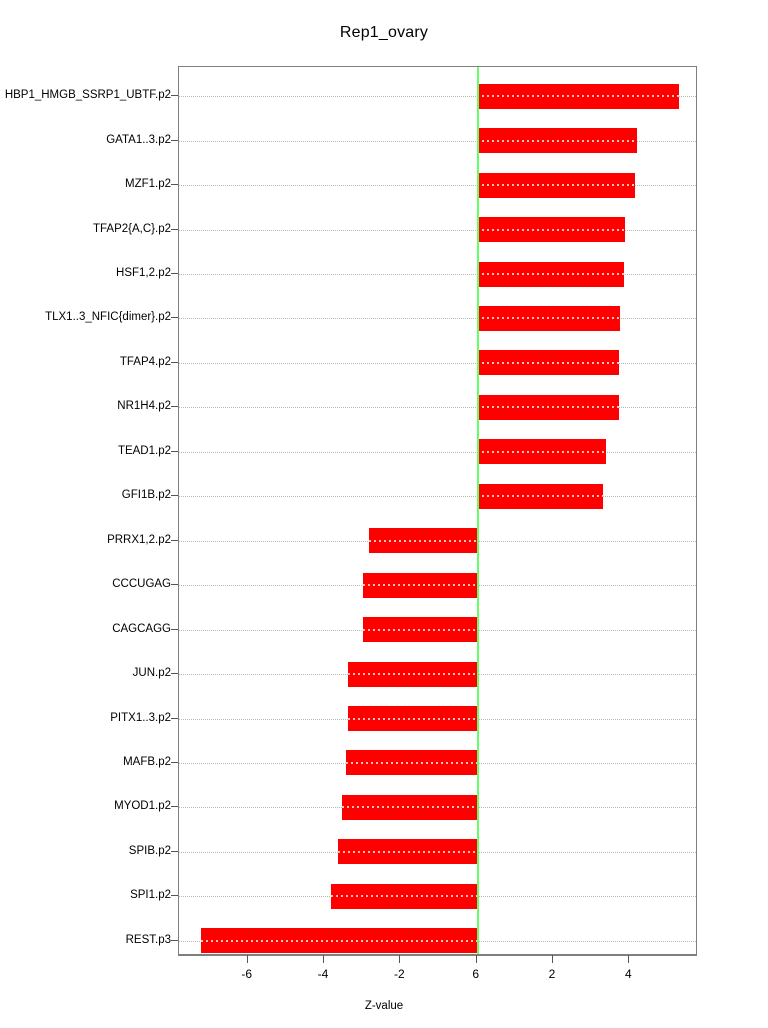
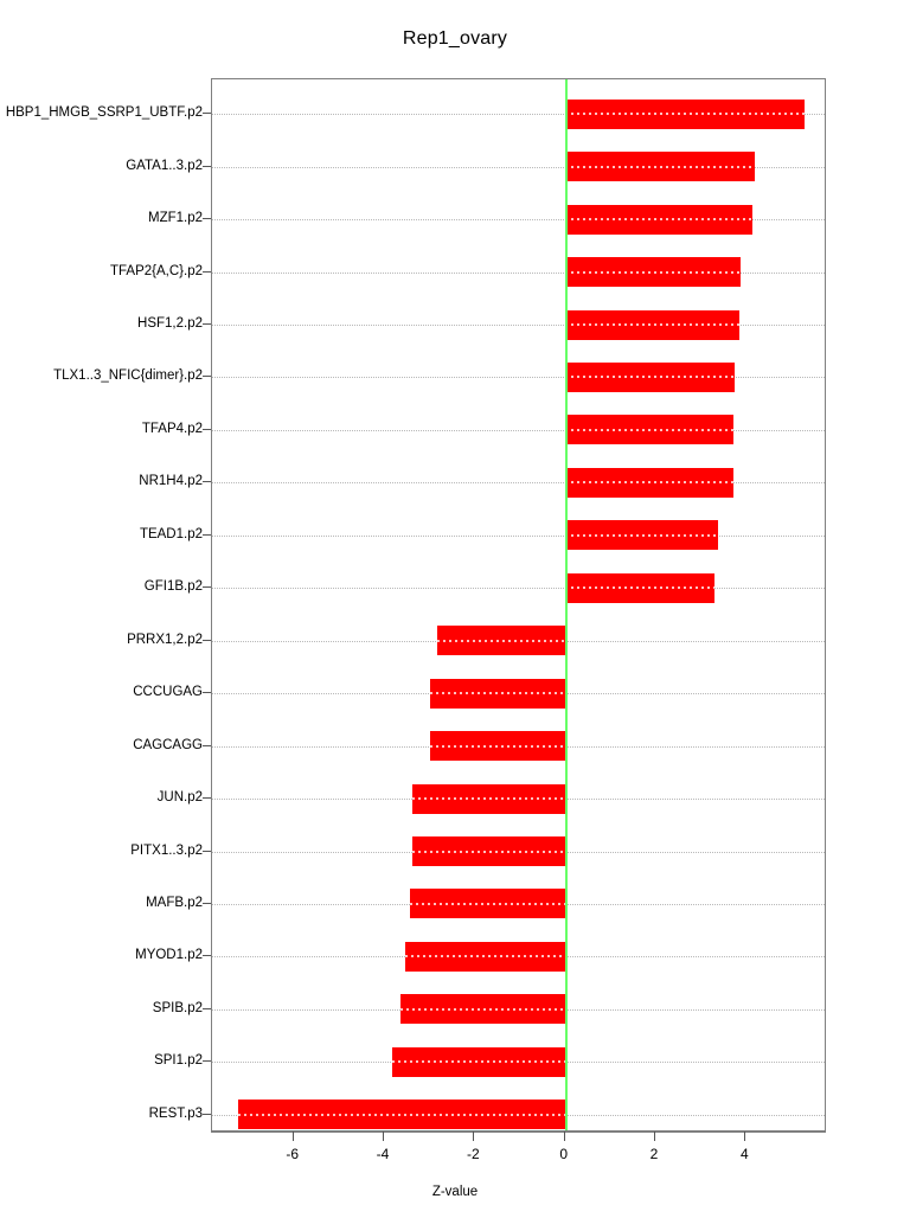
  Rep1_ovary
  HBP1_HMGB_SSRP1_UBTF.p2
  GATA1..3.p2
  MZF1.p2
  TFAP2{A,C}.p2
  HSF1,2.p2
  TLX1..3_NFIC{dimer}.p2
  TFAP4.p2
  NR1H4.p2
  TEAD1.p2
  GFI1B.p2
  PRRX1,2.p2
  CCCUGAG
  CAGCAGG
  JUN.p2
  PITX1..3.p2
  MAFB.p2
  MYOD1.p2
  SPIB.p2
  SPI1.p2
  REST.p3
  -6
  -4
  -2
- 6
+ 0
  2
  4
  Z-value
